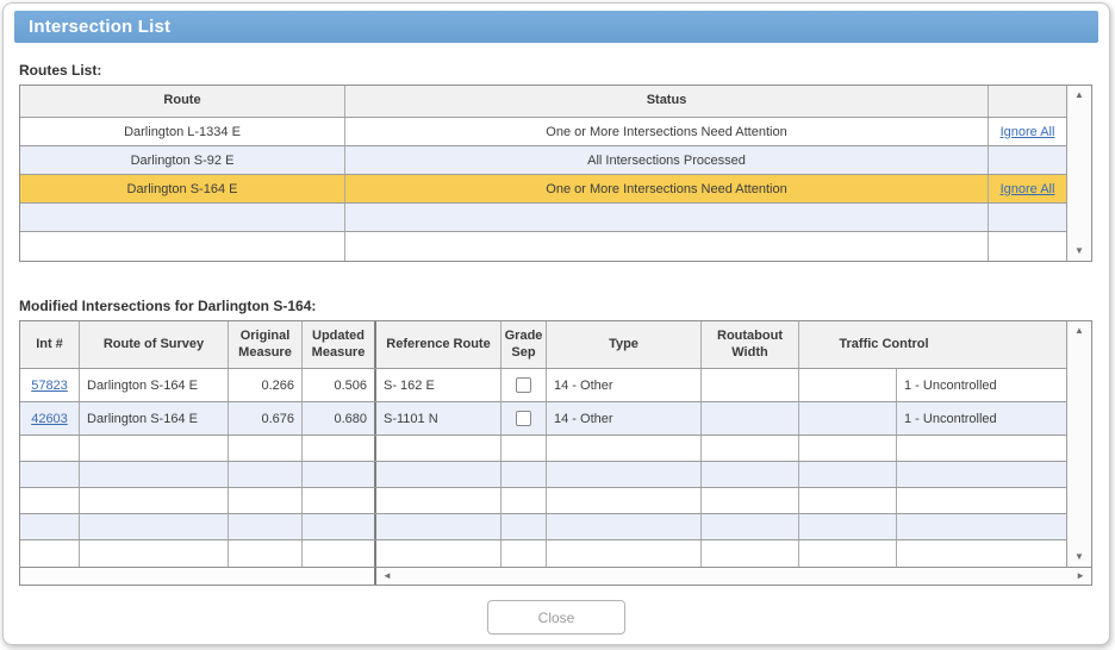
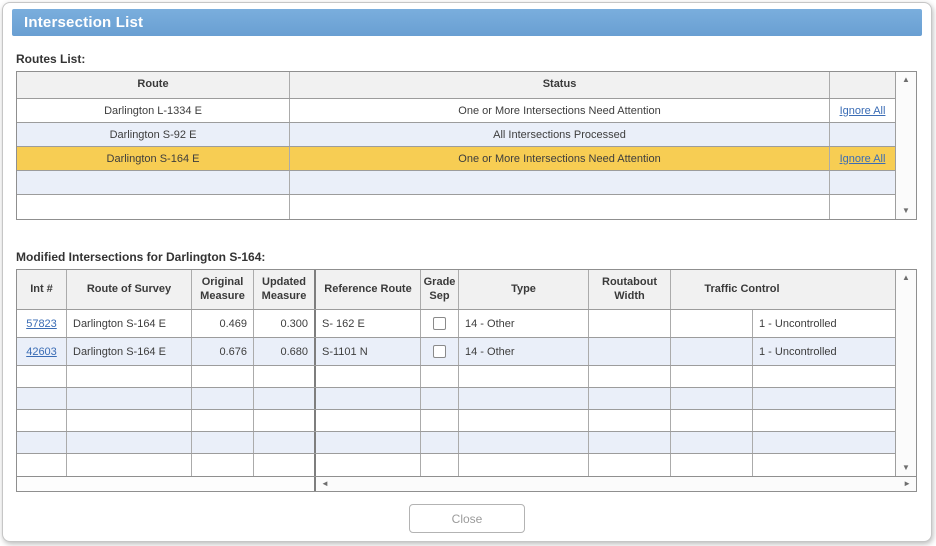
  Intersection List
  Routes List:
  Route
  Status
  Darlington L-1334 E
  One or More Intersections Need Attention
  Ignore All
  Darlington S-92 E
  All Intersections Processed
  Darlington S-164 E
  One or More Intersections Need Attention
  Ignore All
  ▲
  ▼
  Modified Intersections for Darlington S-164:
  Int #
  Route of Survey
  Original Measure
  Updated Measure
  Reference Route
  Grade Sep
  Type
  Routabout Width
  Traffic Control
  57823
  Darlington S-164 E
- 0.266
+ 0.469
- 0.506
+ 0.300
  S- 162 E
  14 - Other
  1 - Uncontrolled
  42603
  Darlington S-164 E
  0.676
  0.680
  S-1101 N
  14 - Other
  1 - Uncontrolled
  ▲
  ▼
  ◄
  ►
  Close
